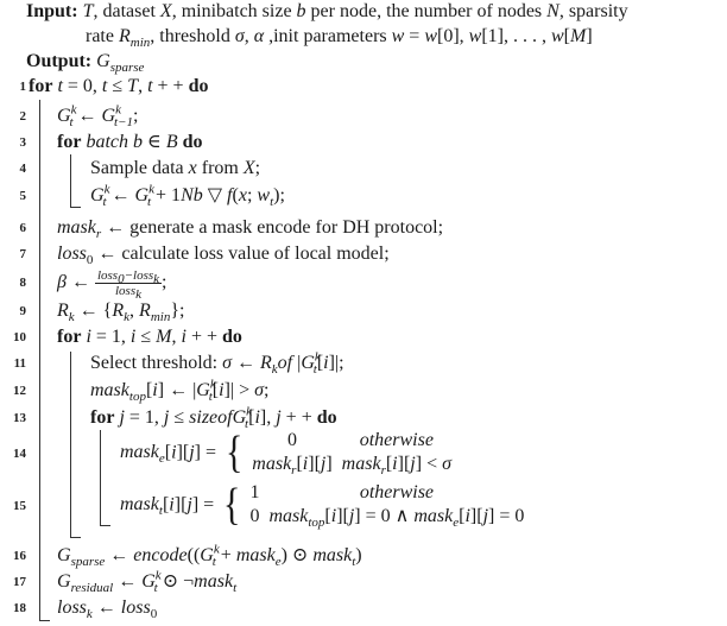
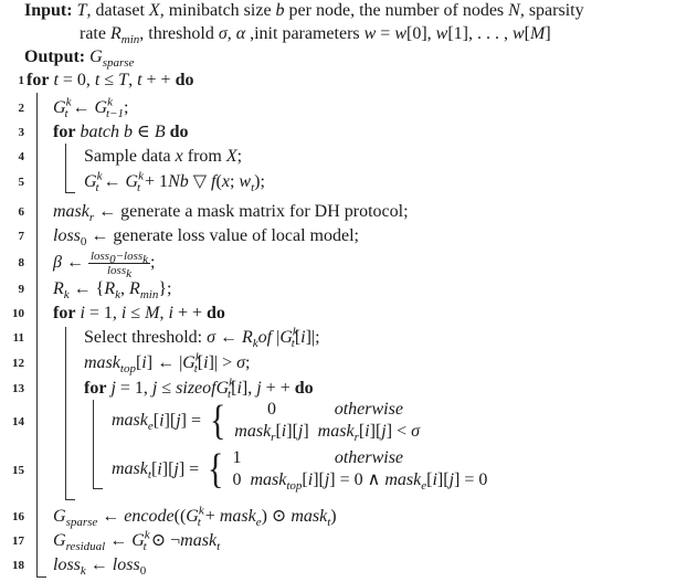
  Input: T, dataset X, minibatch size b per node, the number of nodes N, sparsity
  rate Rmin, threshold σ, α ,init parameters w = w[0], w[1], . . . , w[M]
  Output: Gsparse
  1
  2
  3
  4
  5
  6
  7
  8
  9
  10
  11
  12
  13
  14
  15
  16
  17
  18
  for t = 0, t ≤ T, t + + do
  Gkt ← Gkt−1;
  for batch b ∈ B do
  Sample data x from X;
  Gkt ← Gkt + 1Nb ▽ f(x; wt);
- maskr ← generate a mask encode for DH protocol;
+ maskr ← generate a mask matrix for DH protocol;
- loss0 ← calculate loss value of local model;
+ loss0 ← generate loss value of local model;
  β ←
  loss0−lossk
  lossk
  ;
  Rk ← {Rk, Rmin};
  for i = 1, i ≤ M, i + + do
  Select threshold: σ ← Rkof |Gkt[i]|;
  masktop[i] ← |Gkt[i]| > σ;
  for j = 1, j ≤ sizeofGkt[i], j + + do
  maske[i][j] = {
  0	otherwise
  maskr[i][j]	maskr[i][j] < σ
  maskt[i][j] = {
  1	otherwise
  0	masktop[i][j] = 0 ∧ maske[i][j] = 0
  Gsparse ← encode((Gkt + maske) ⊙ maskt)
  Gresidual ← Gkt ⊙ ¬maskt
  lossk ← loss0
